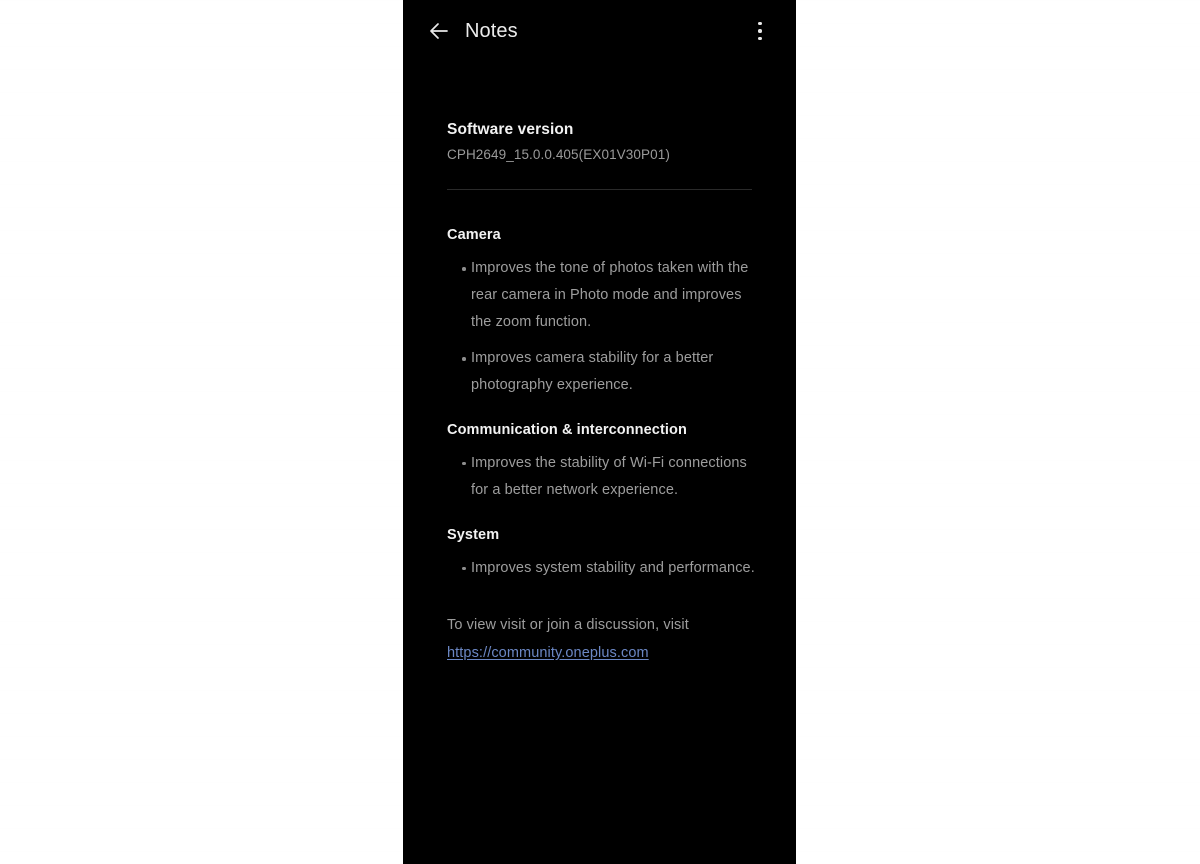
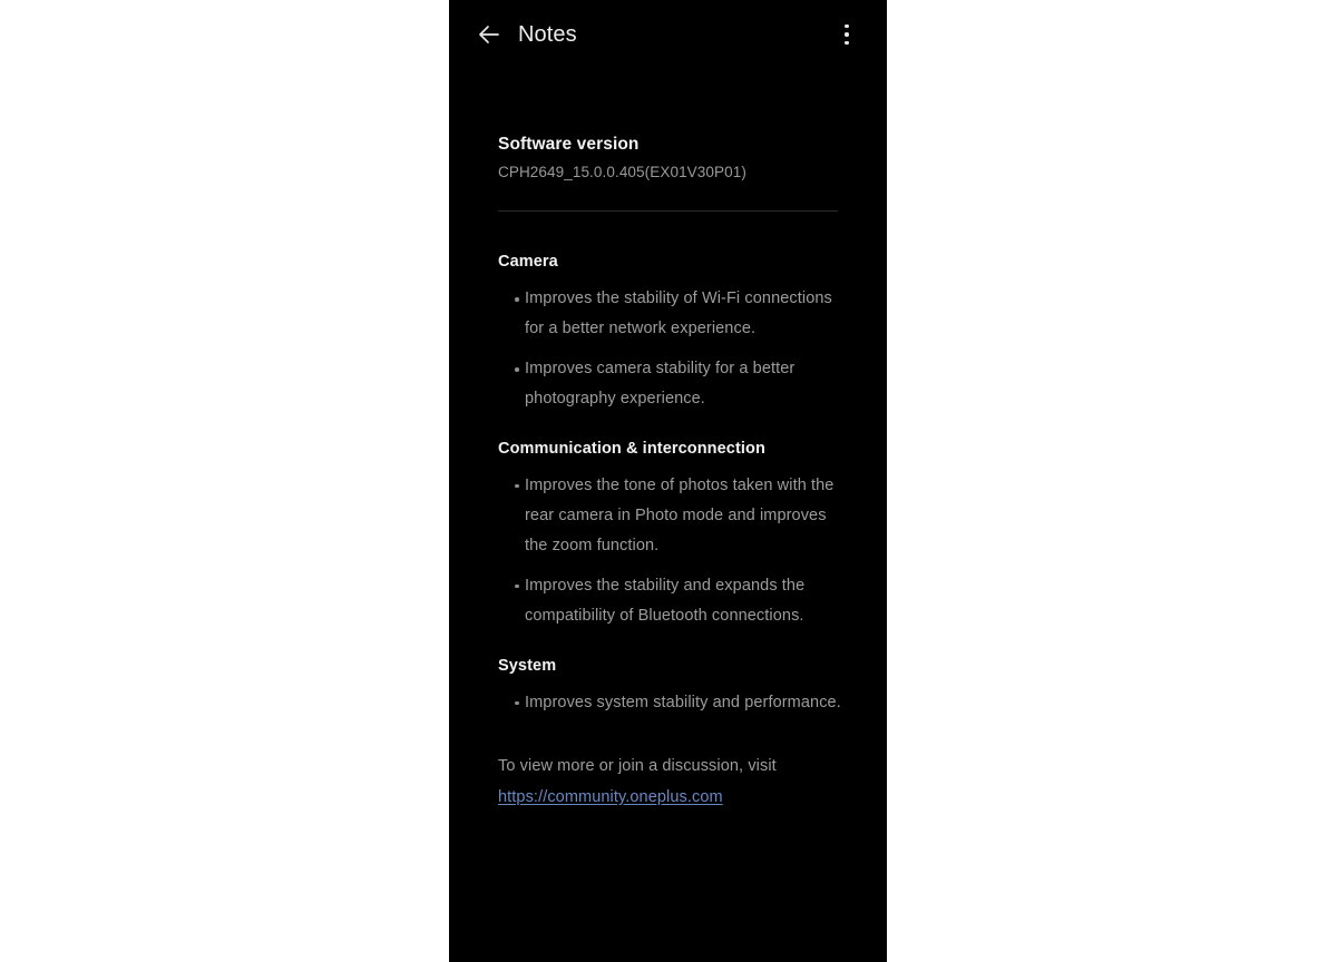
  Notes
  Software version
  CPH2649_15.0.0.405(EX01V30P01)
  Camera
- Improves the tone of photos taken with the rear camera in Photo mode and improves the zoom function.
+ Improves the stability of Wi-Fi connections for a better network experience.
  Improves camera stability for a better photography experience.
  Communication & interconnection
- Improves the stability of Wi-Fi connections for a better network experience.
+ Improves the tone of photos taken with the rear camera in Photo mode and improves the zoom function.
+ Improves the stability and expands the compatibility of Bluetooth connections.
  System
  Improves system stability and performance.
- To view visit or join a discussion, visit
+ To view more or join a discussion, visit
  https://community.oneplus.com
